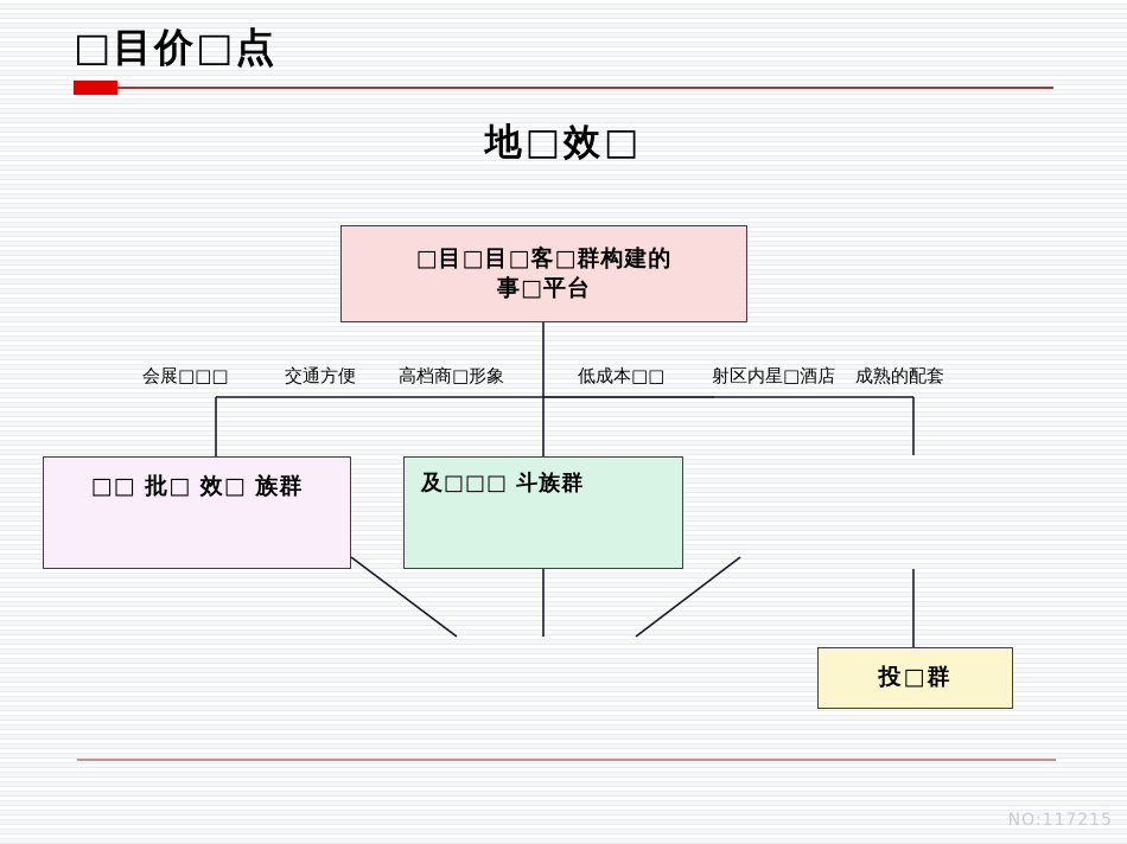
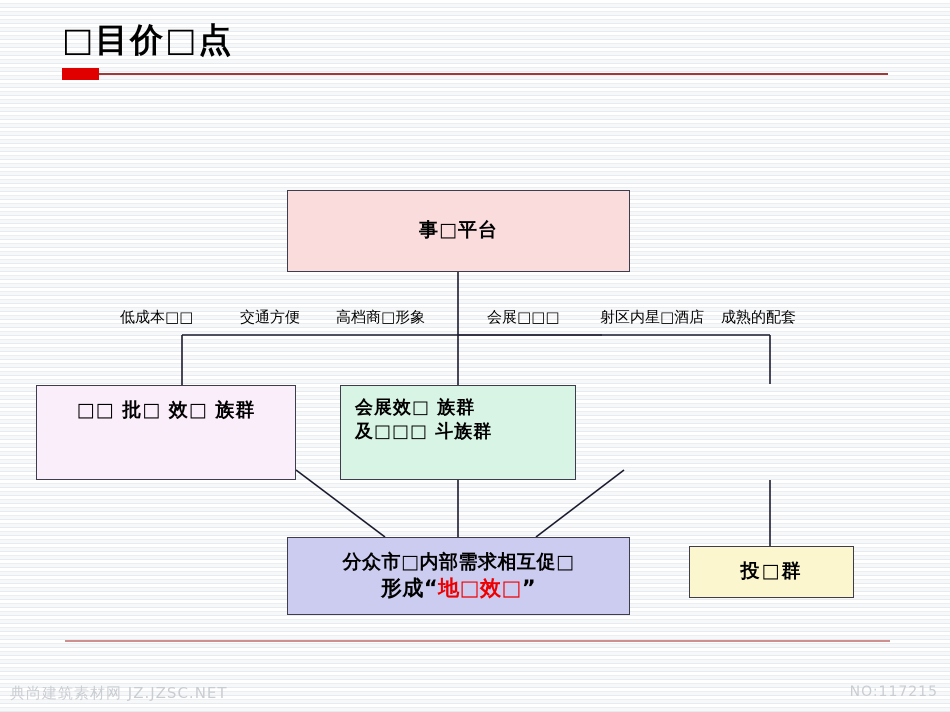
  □目价□点
- 地□效□
- 会展□□□
+ 低成本□□
  交通方便
  高档商□形象
- 低成本□□
+ 会展□□□
  射区内星□酒店
  成熟的配套
- □目□目□客□群构建的
  事□平台
  □□ 批□ 效□ 族群
+ 会展效□ 族群
  及□□□ 斗族群
+ 分众市□内部需求相互促□
+ 形成“地□效□”
  投□群
+ 典尚建筑素材网 JZ.JZSC.NET
  NO:117215
